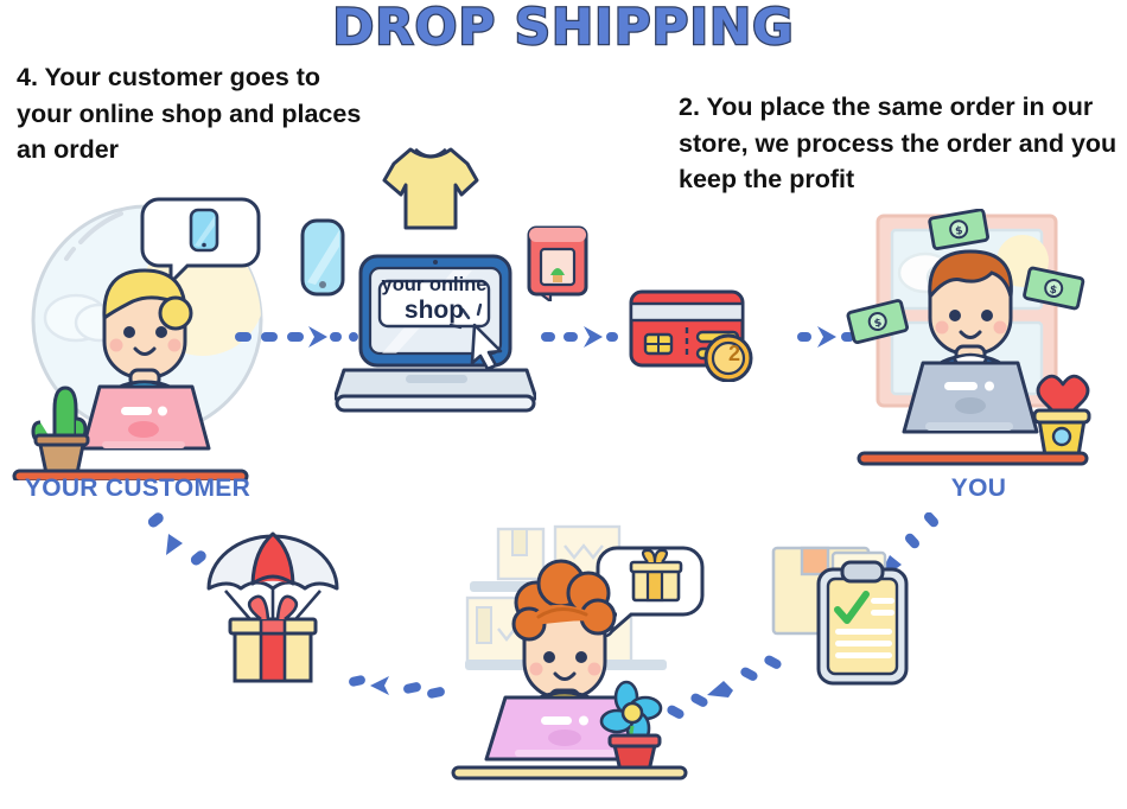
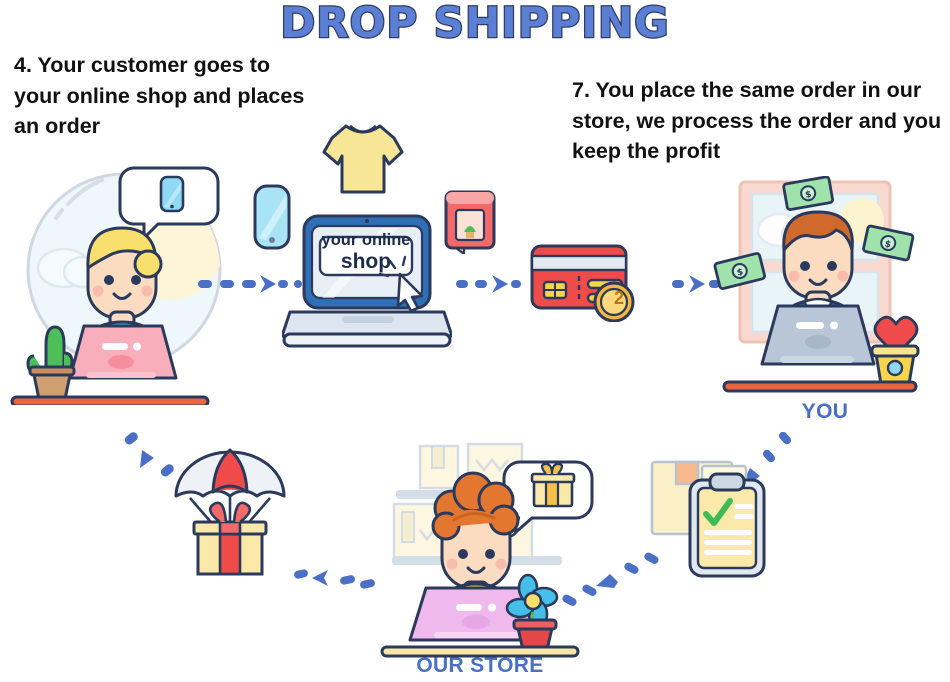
  DROP SHIPPING
  4. Your customer goes to your online shop and places an order
- 2. You place the same order in our store, we process the order and you keep the profit
+ 7. You place the same order in our store, we process the order and you keep the profit
- YOUR CUSTOMER
  your online
  shop
  2
  YOU
+ OUR STORE
